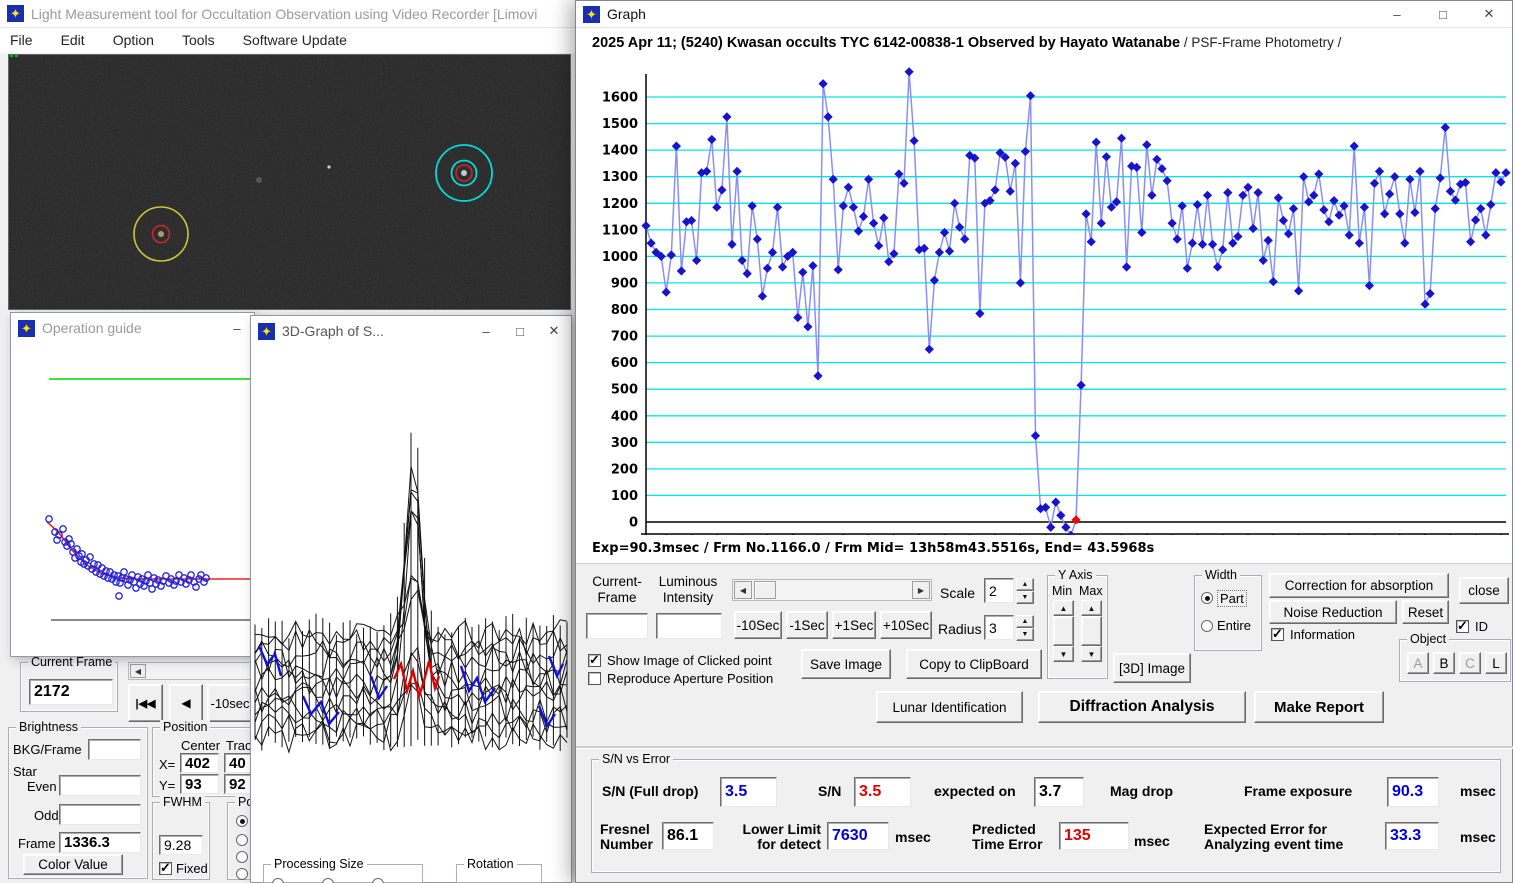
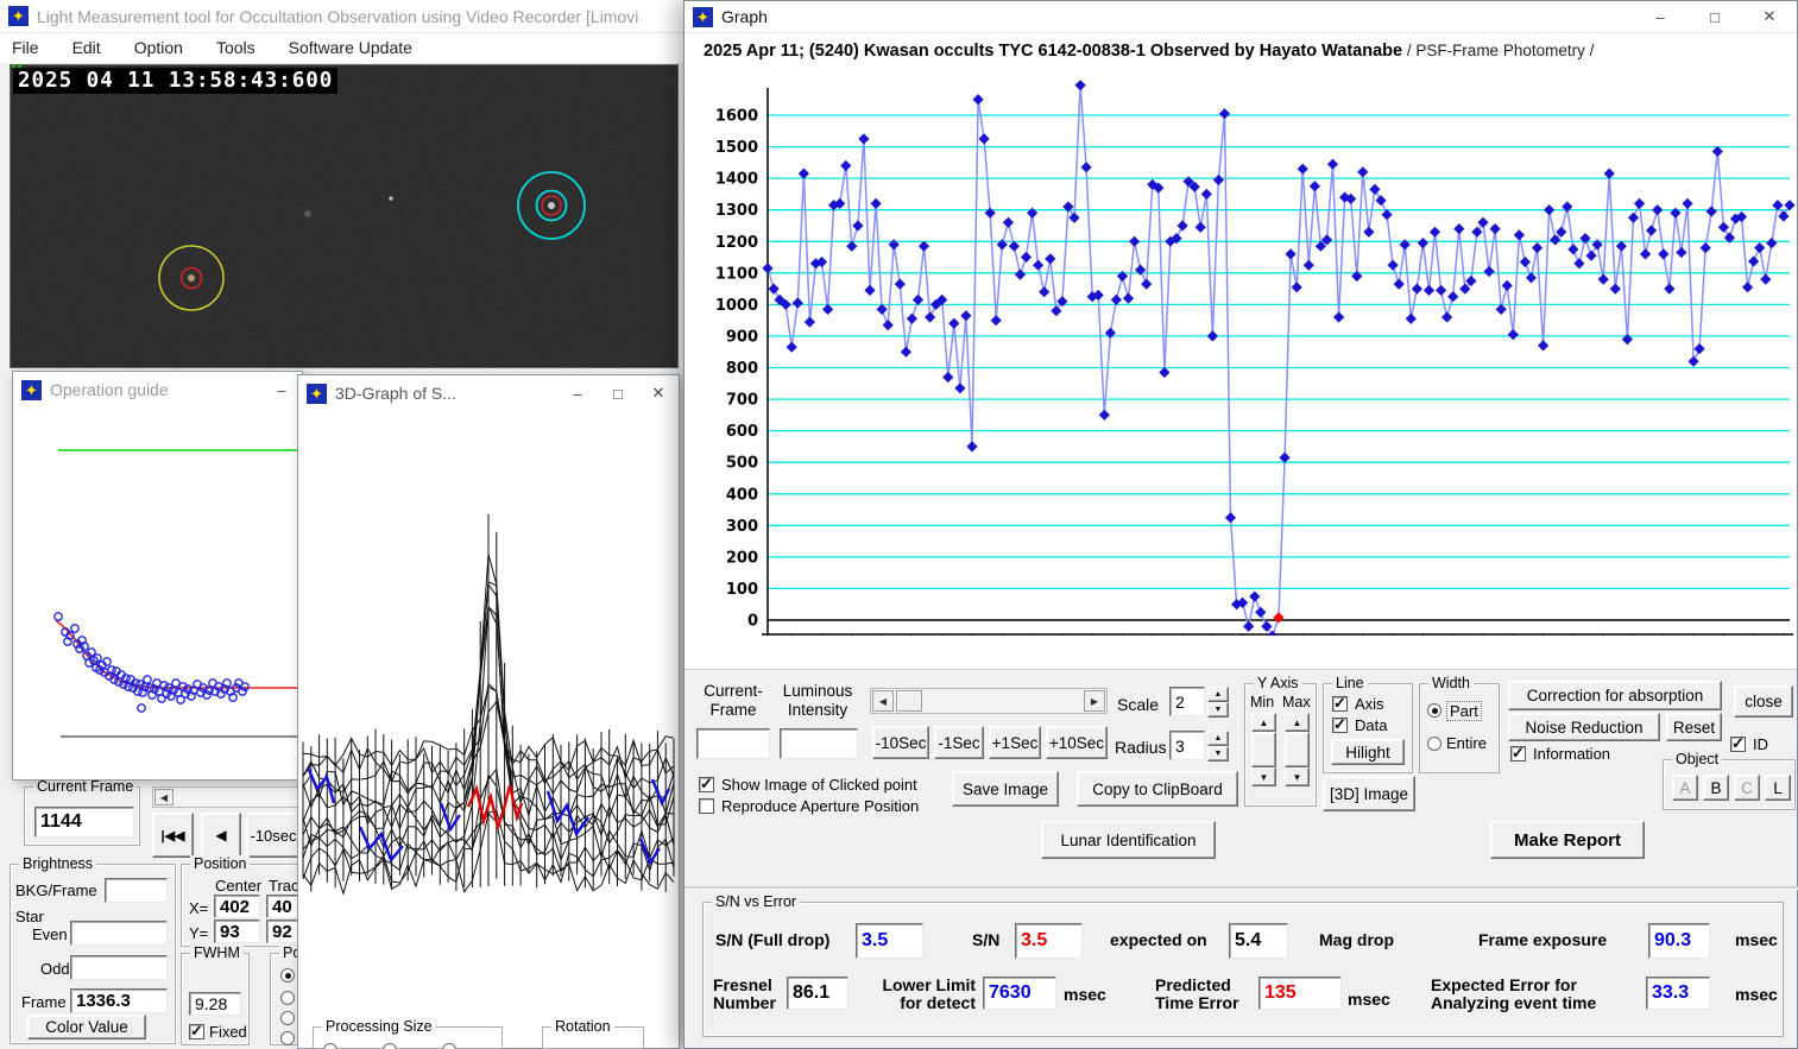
  ✦
  Light Measurement tool for Occultation Observation using Video Recorder [Limovi
  File
  Edit
  Option
  Tools
  Software Update
+ 2025 04 11 13:58:43:600
  Current Frame
- 2172
+ 1144
  ◀
  |◀◀
  ◀
  -10sec
  Brightness
  BKG/Frame
  Star
  Even
  Odd
  Frame
  1336.3
  Color Value
  Position
  Center
  Trac
  X=
  402
  40
  Y=
  93
  92
  FWHM
  9.28
  Fixed
  ✦
  Operation guide
  –
  ✦
  3D-Graph of S...
  –
  □
  ✕
  Processing Size
  Rotation
  ✦
  Graph
  –
  □
  ✕
  2025 Apr 11; (5240) Kwasan occults TYC 6142-00838-1 Observed by Hayato Watanabe / PSF-Frame Photometry /
  0
  100
  200
  300
  400
  500
  600
  700
  800
  900
  1000
  1100
  1200
  1300
  1400
  1500
  1600
- Exp=90.3msec / Frm No.1166.0 / Frm Mid= 13h58m43.5516s, End= 43.5968s
  Current-
  Frame
  Luminous
  Intensity
  ◀
  ▶
  -10Sec
  -1Sec
  +1Sec
  +10Sec
  Scale
  2
  Radius
  3
  Y Axis
  Min
  Max
  ▲
  ▼
  ▲
  ▼
+ Line
+ Axis
+ Data
+ Hilight
  Width
  Part
  Entire
  Correction for absorption
  close
  Noise Reduction
  Reset
  Information
  ID
  Object
  A
  B
  C
  L
  [3D] Image
  Show Image of Clicked point
  Reproduce Aperture Position
  Save Image
  Copy to ClipBoard
  Lunar Identification
- Diffraction Analysis
  Make Report
  S/N vs Error
  S/N (Full drop)
  3.5
  S/N
  3.5
  expected on
  Mag drop
- 3.7
+ 5.4
  Frame exposure
  90.3
  msec
  Fresnel
  Number
  86.1
  Lower Limit
  for detect
  7630
  msec
  Predicted
  Time Error
  135
  msec
  Expected Error for
  Analyzing event time
  33.3
  msec
